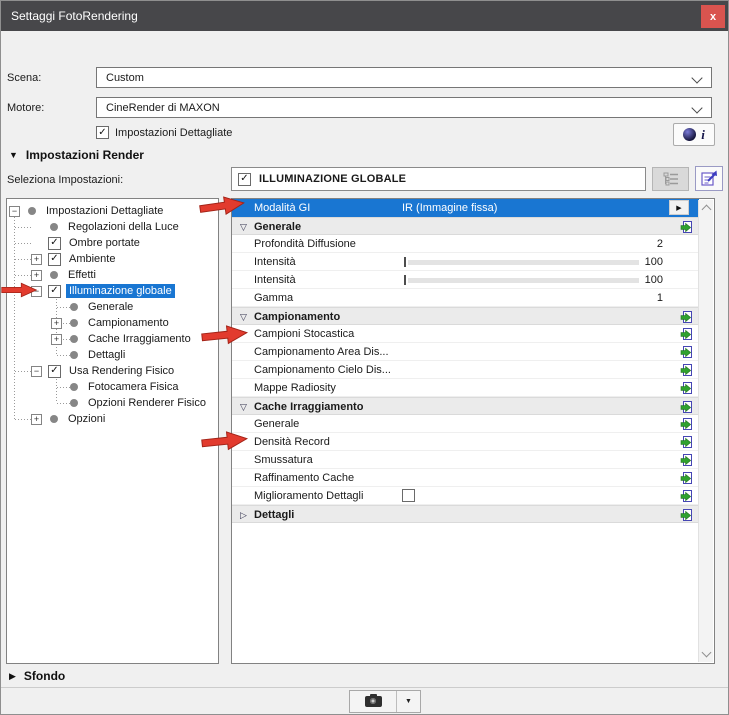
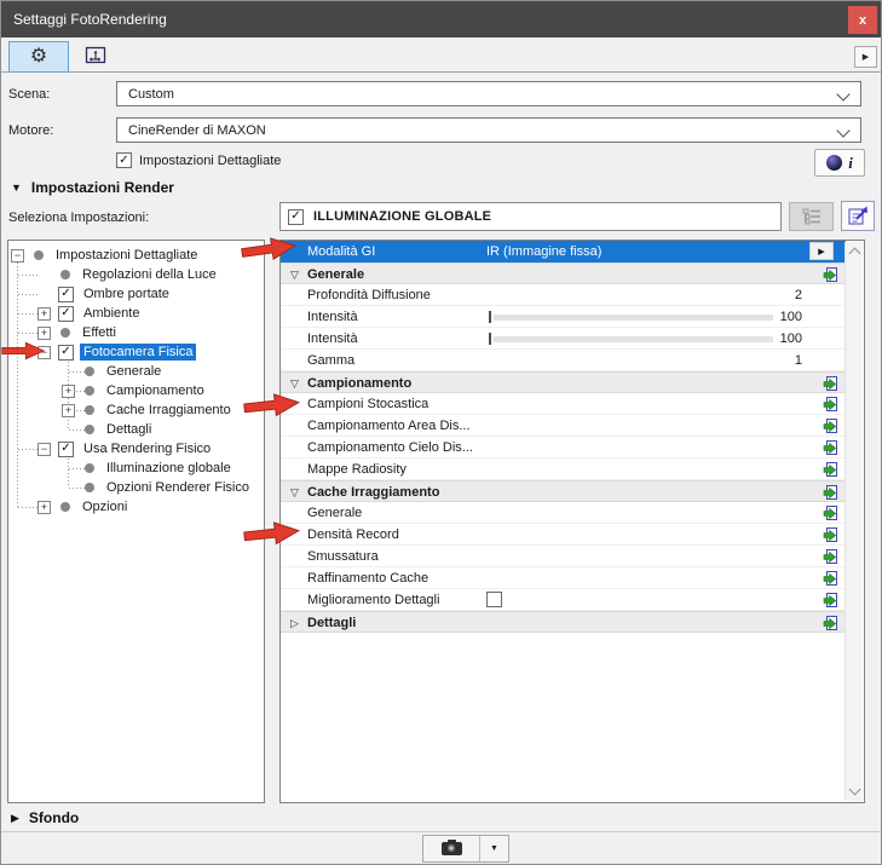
  Settaggi FotoRendering
  x
+ ⚙
  Scena:
  Custom
  Motore:
  CineRender di MAXON
  ✓
  Impostazioni Dettagliate
  i
  ▼
  Impostazioni Render
  Seleziona Impostazioni:
  ✓
  ILLUMINAZIONE GLOBALE
  −
  Impostazioni Dettagliate
  Regolazioni della Luce
  ✓
  Ombre portate
  +
  ✓
  Ambiente
  +
  Effetti
  −
  ✓
- Illuminazione globale
+ Fotocamera Fisica
  Generale
  +
  Campionamento
  +
  Cache Irraggiamento
  Dettagli
  −
  ✓
  Usa Rendering Fisico
- Fotocamera Fisica
+ Illuminazione globale
  Opzioni Renderer Fisico
  +
  Opzioni
  Modalità GI
  IR (Immagine fissa)
  ▽
  Generale
  Profondità Diffusione
  2
  Intensità
  100
  Intensità
  100
  Gamma
  1
  ▽
  Campionamento
  Campioni Stocastica
  Campionamento Area Dis...
  Campionamento Cielo Dis...
  Mappe Radiosity
  ▽
  Cache Irraggiamento
  Generale
  Densità Record
  Smussatura
  Raffinamento Cache
  Miglioramento Dettagli
  ▷
  Dettagli
  ▶
  Sfondo
